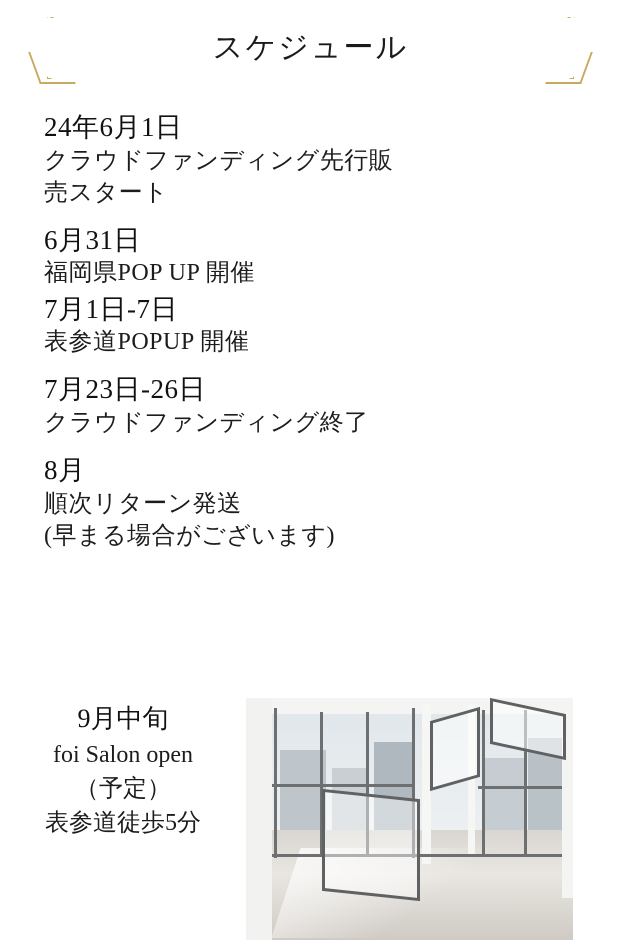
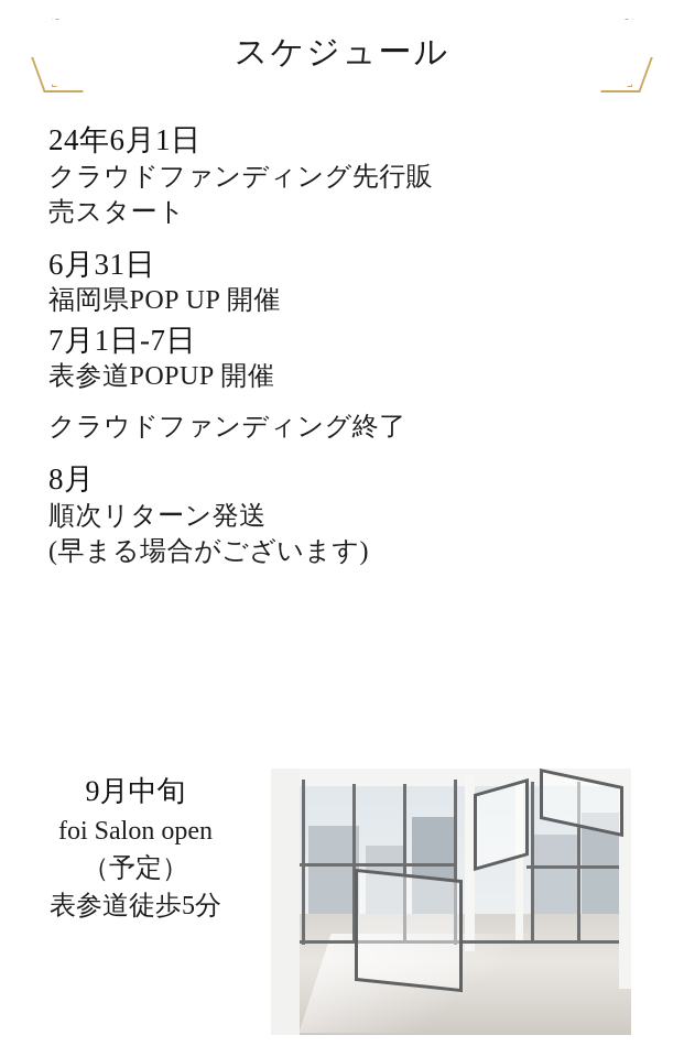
  スケジュール
  24年6月1日
  クラウドファンディング先行販
  売スタート
  6月31日
  福岡県POP UP 開催
  7月1日-7日
  表参道POPUP 開催
- 7月23日-26日
  クラウドファンディング終了
  8月
  順次リターン発送
  (早まる場合がございます)
  9月中旬
  foi Salon open
  （予定）
  表参道徒歩5分
